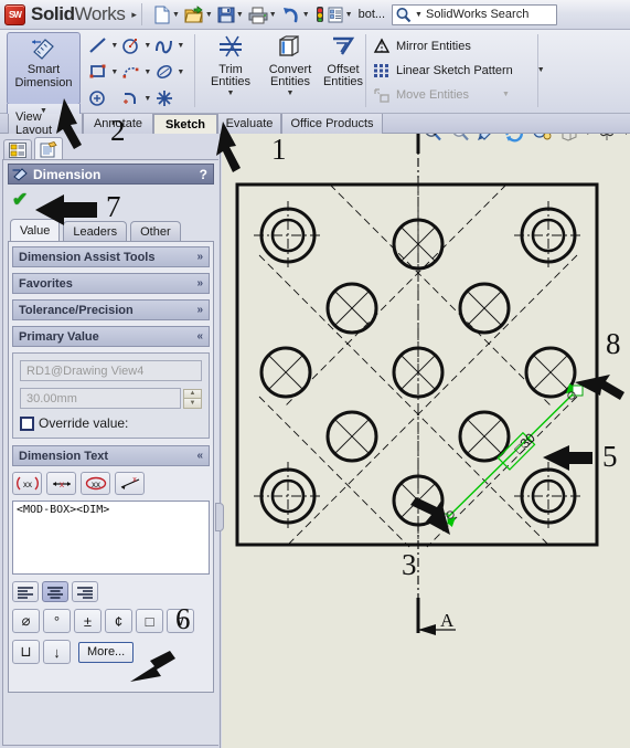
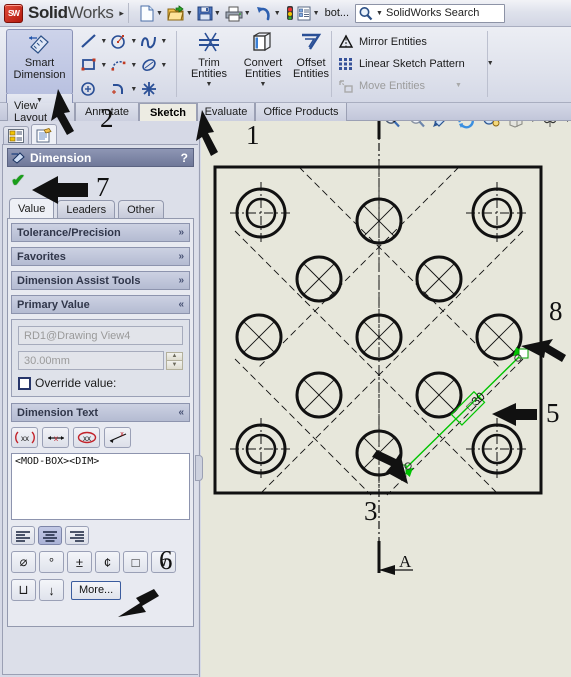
  SW
  SolidWorks
  ▸
  bot...
  SolidWorks Search
  Smart
  Dimension
  Trim
  Entities
  Convert
  Entities
  Offset
  Entities
  Mirror Entities
  Linear Sketch Pattern
  Move Entities
  View Layout
  Annotate
  Sketch
  Evaluate
  Office Products
  Dimension
  ?
  ✔
  Value
  Leaders
  Other
- Dimension Assist Tools
+ Tolerance/Precision
  »
  Favorites
  »
- Tolerance/Precision
+ Dimension Assist Tools
  »
  Primary Value
  «
  RD1@Drawing View4
  30.00mm
  Override value:
  Dimension Text
  «
  xx
  x
  xx
  <MOD-BOX><DIM>
  ⌀
  °
  ±
  ¢
  □
  ∨
  ⊔
  ↓
  More...
  A
  1
  2
  3
  8
  5
  6
  7
